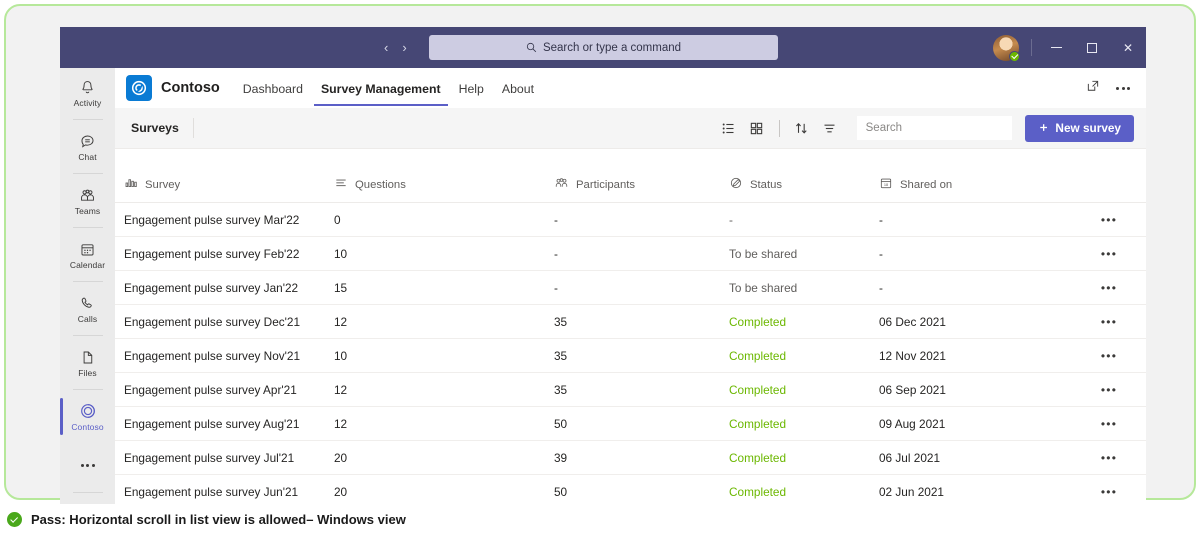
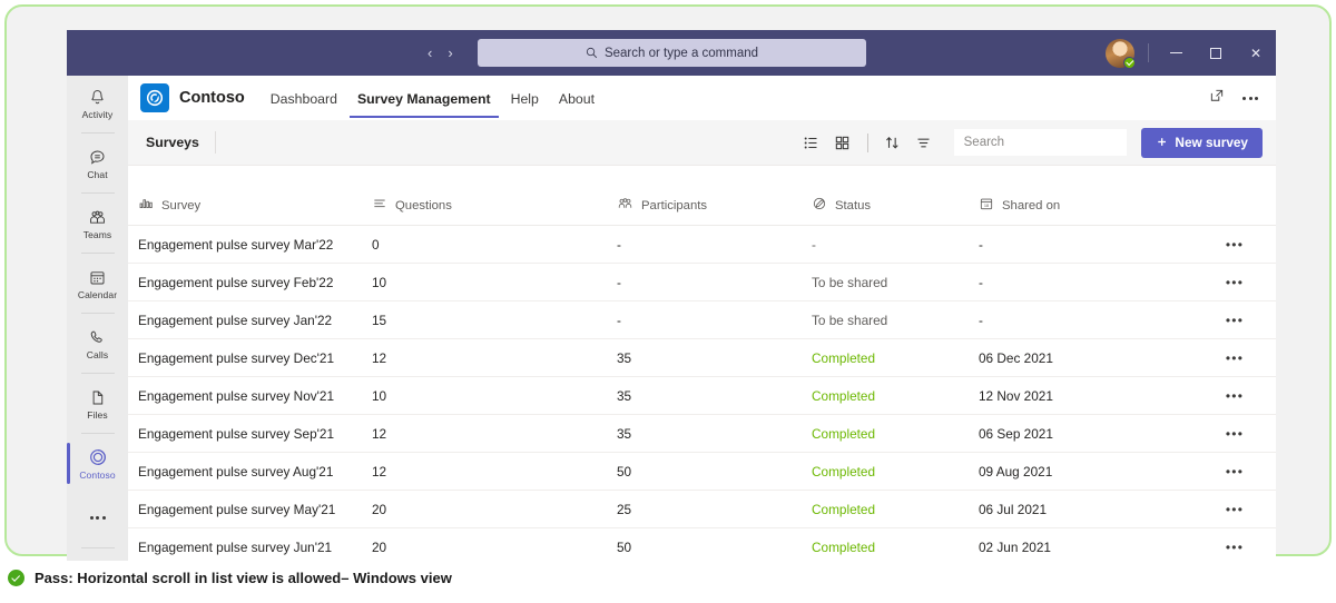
  ‹
  ›
  Search or type a command
  ✕
  Activity
  Chat
  Teams
  Calendar
  Calls
  Files
  Contoso
  Contoso
  Dashboard
  Survey Management
  Help
  About
  Surveys
  Search
  ＋
  New survey
  Survey
  Questions
  Participants
  Status
  Shared on
  Engagement pulse survey Mar'22
  0
  -
  -
  -
  •••
  Engagement pulse survey Feb'22
  10
  -
  To be shared
  -
  •••
  Engagement pulse survey Jan'22
  15
  -
  To be shared
  -
  •••
  Engagement pulse survey Dec'21
  12
  35
  Completed
  06 Dec 2021
  •••
  Engagement pulse survey Nov'21
  10
  35
  Completed
  12 Nov 2021
  •••
- Engagement pulse survey Apr'21
+ Engagement pulse survey Sep'21
  12
  35
  Completed
  06 Sep 2021
  •••
  Engagement pulse survey Aug'21
  12
  50
  Completed
  09 Aug 2021
  •••
- Engagement pulse survey Jul'21
+ Engagement pulse survey May'21
  20
- 39
+ 25
  Completed
  06 Jul 2021
  •••
  Engagement pulse survey Jun'21
  20
  50
  Completed
  02 Jun 2021
  •••
  Pass: Horizontal scroll in list view is allowed– Windows view
